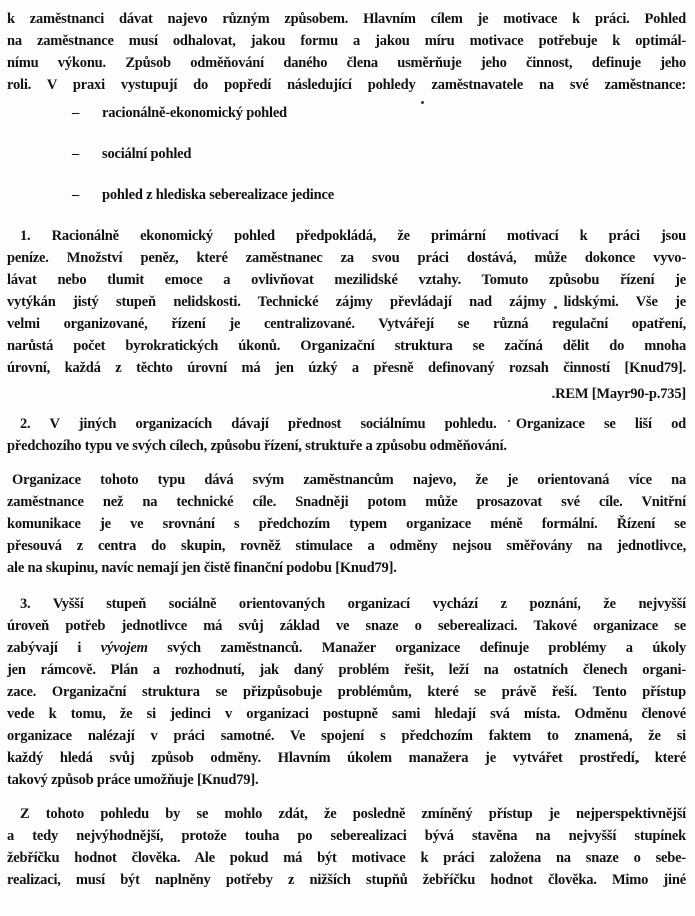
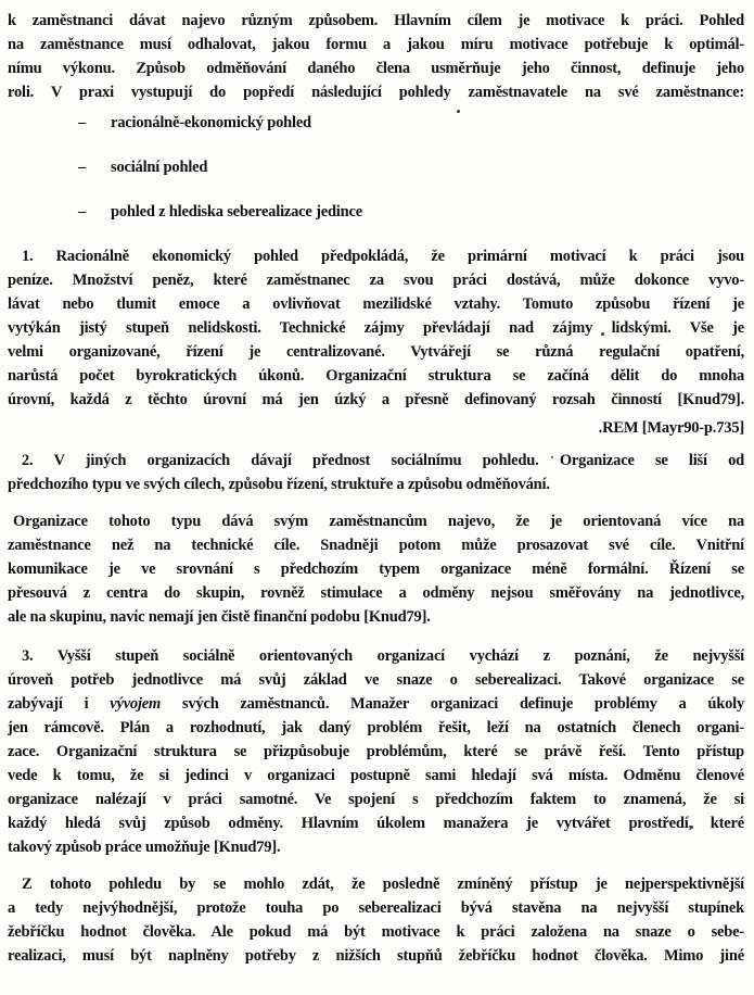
  k zaměstnanci dávat najevo různým způsobem. Hlavním cílem je motivace k práci. Pohled
  na zaměstnance musí odhalovat, jakou formu a jakou míru motivace potřebuje k optimál-
  nímu výkonu. Způsob odměňování daného člena usměrňuje jeho činnost, definuje jeho
  roli. V praxi vystupují do popředí následující pohledy zaměstnavatele na své zaměstnance:
  –
  racionálně-ekonomický pohled
  –
  sociální pohled
  –
  pohled z hlediska seberealizace jedince
  1. Racionálně ekonomický pohled předpokládá, že primární motivací k práci jsou
  peníze. Množství peněz, které zaměstnanec za svou práci dostává, může dokonce vyvo-
  lávat nebo tlumit emoce a ovlivňovat mezilidské vztahy. Tomuto způsobu řízení je
  vytýkán jistý stupeň nelidskosti. Technické zájmy převládají nad zájmy lidskými. Vše je
  velmi organizované, řízení je centralizované. Vytvářejí se různá regulační opatření,
  narůstá počet byrokratických úkonů. Organizační struktura se začíná dělit do mnoha
  úrovní, každá z těchto úrovní má jen úzký a přesně definovaný rozsah činností [Knud79].
  .REM [Mayr90-p.735]
  2. V jiných organizacích dávají přednost sociálnímu pohledu. Organizace se liší od
  předchozího typu ve svých cílech, způsobu řízení, struktuře a způsobu odměňování.
  Organizace tohoto typu dává svým zaměstnancům najevo, že je orientovaná více na
  zaměstnance než na technické cíle. Snadněji potom může prosazovat své cíle. Vnitřní
  komunikace je ve srovnání s předchozím typem organizace méně formální. Řízení se
  přesouvá z centra do skupin, rovněž stimulace a odměny nejsou směřovány na jednotlivce,
  ale na skupinu, navíc nemají jen čistě finanční podobu [Knud79].
  3. Vyšší stupeň sociálně orientovaných organizací vychází z poznání, že nejvyšší
  úroveň potřeb jednotlivce má svůj základ ve snaze o seberealizaci. Takové organizace se
- zabývají i vývojem svých zaměstnanců. Manažer organizace definuje problémy a úkoly
+ zabývají i vývojem svých zaměstnanců. Manažer organizaci definuje problémy a úkoly
  jen rámcově. Plán a rozhodnutí, jak daný problém řešit, leží na ostatních členech organi-
  zace. Organizační struktura se přizpůsobuje problémům, které se právě řeší. Tento přístup
  vede k tomu, že si jedinci v organizaci postupně sami hledají svá místa. Odměnu členové
  organizace nalézají v práci samotné. Ve spojení s předchozím faktem to znamená, že si
  každý hledá svůj způsob odměny. Hlavním úkolem manažera je vytvářet prostředí, které
  takový způsob práce umožňuje [Knud79].
  Z tohoto pohledu by se mohlo zdát, že posledně zmíněný přístup je nejperspektivnější
  a tedy nejvýhodnější, protože touha po seberealizaci bývá stavěna na nejvyšší stupínek
  žebříčku hodnot člověka. Ale pokud má být motivace k práci založena na snaze o sebe-
  realizaci, musí být naplněny potřeby z nižších stupňů žebříčku hodnot člověka. Mimo jiné
